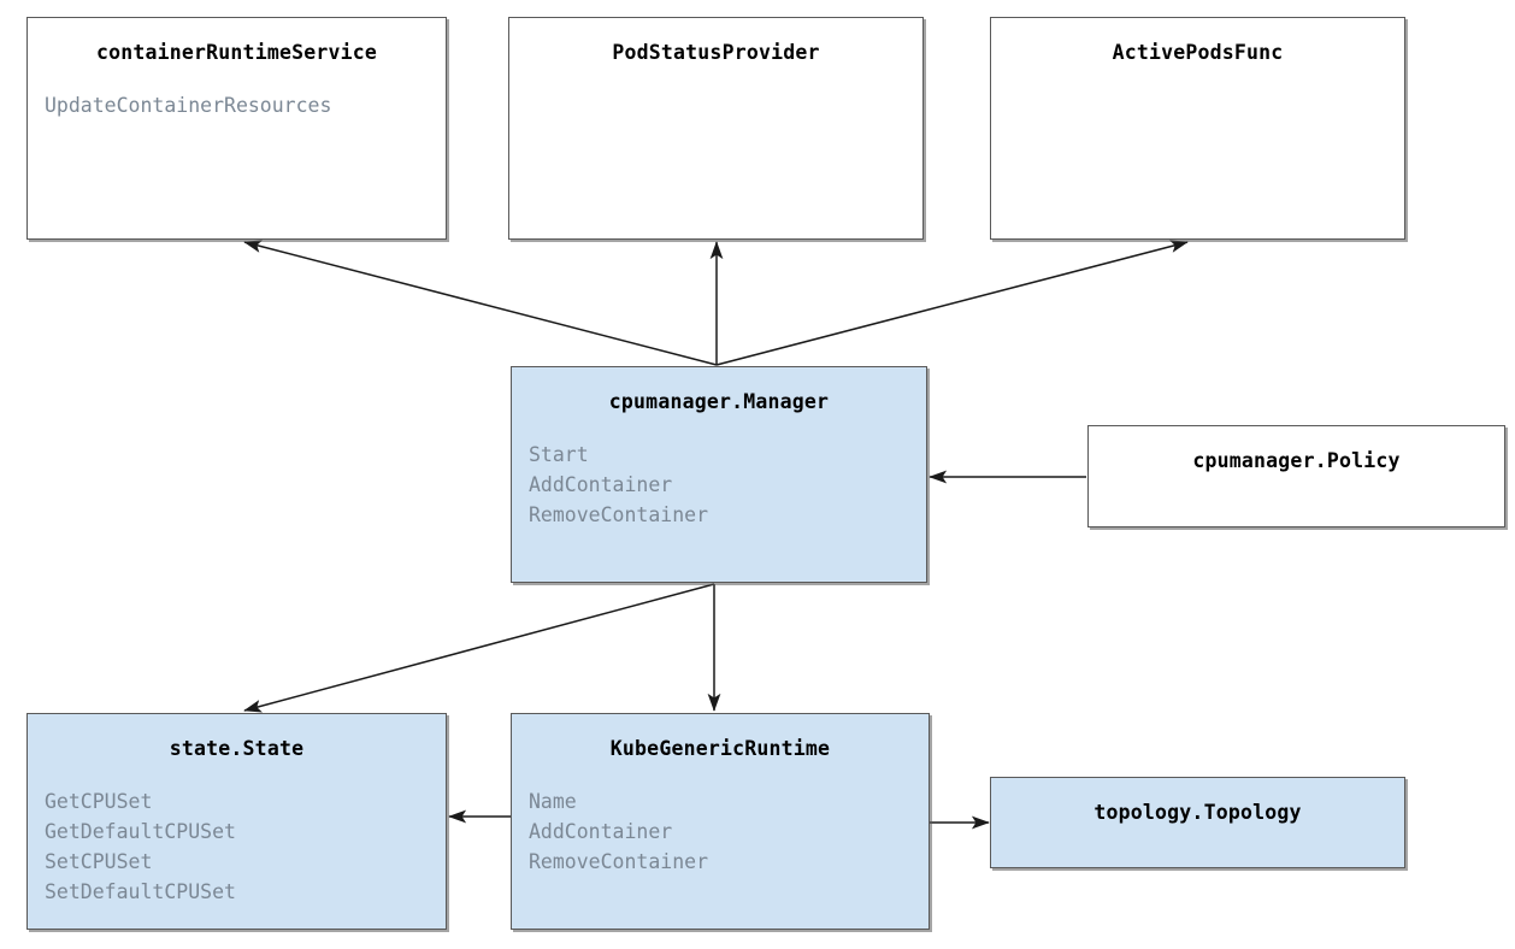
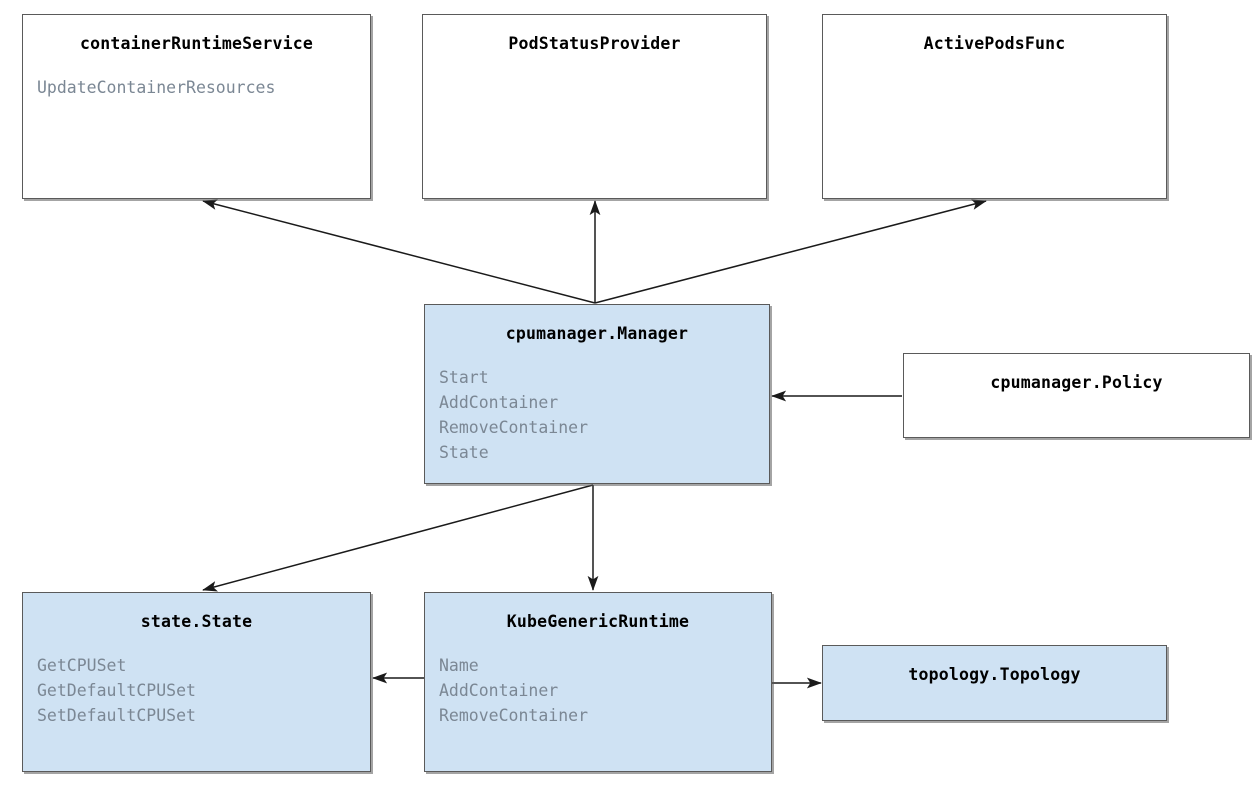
  containerRuntimeService
  UpdateContainerResources
  PodStatusProvider
  ActivePodsFunc
  cpumanager.Manager
  Start
  AddContainer
  RemoveContainer
+ State
  cpumanager.Policy
  state.State
  GetCPUSet
  GetDefaultCPUSet
- SetCPUSet
  SetDefaultCPUSet
  KubeGenericRuntime
  Name
  AddContainer
  RemoveContainer
  topology.Topology
